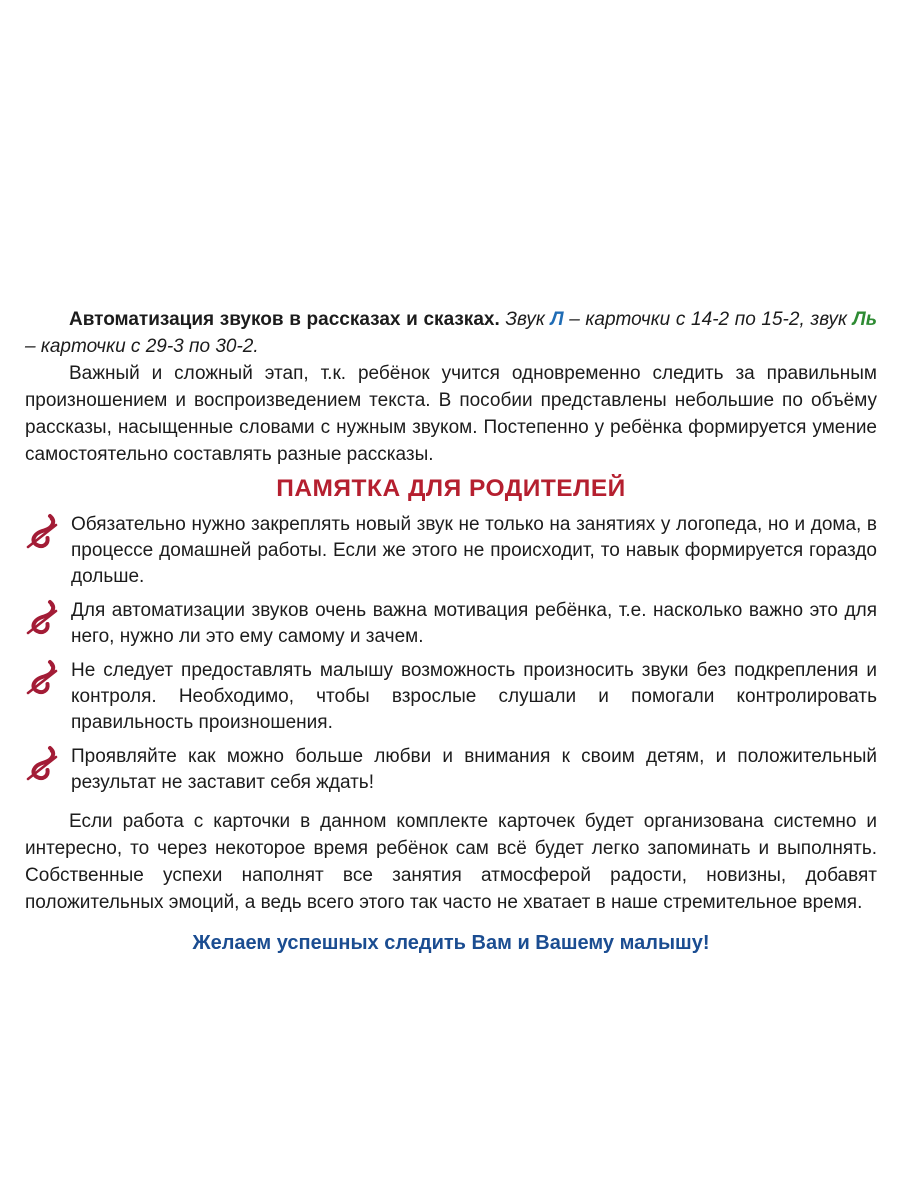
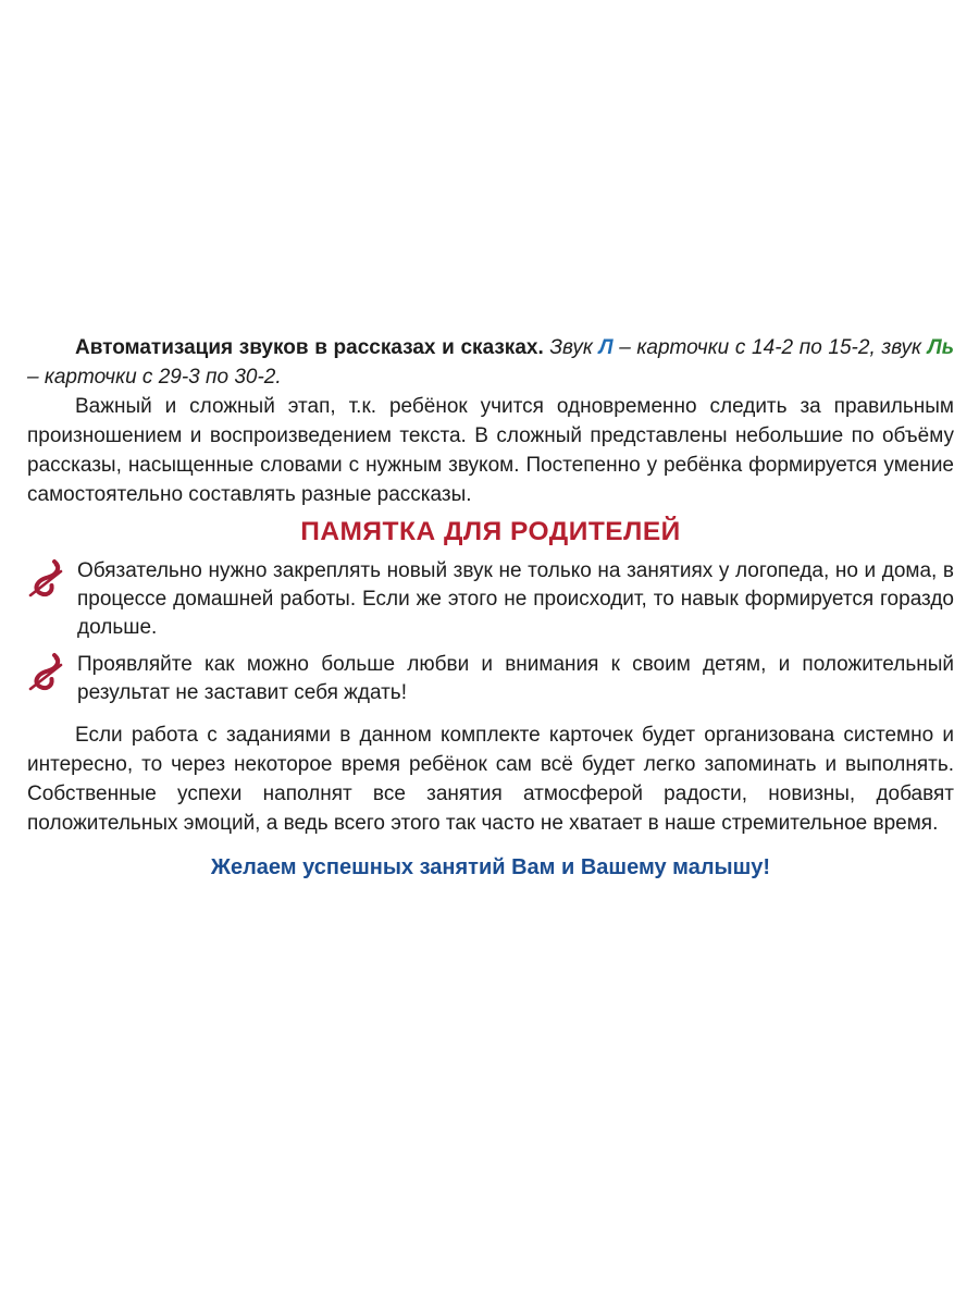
  Автоматизация звуков в рассказах и сказках. Звук Л – карточки с 14-2 по 15-2, звук Ль – карточки с 29-3 по 30-2.
- Важный и сложный этап, т.к. ребёнок учится одновременно следить за правильным произношением и воспроизведением текста. В пособии представлены небольшие по объёму рассказы, насыщенные словами с нужным звуком. Постепенно у ребёнка формируется умение самостоятельно составлять разные рассказы.
+ Важный и сложный этап, т.к. ребёнок учится одновременно следить за правильным произношением и воспроизведением текста. В сложный представлены небольшие по объёму рассказы, насыщенные словами с нужным звуком. Постепенно у ребёнка формируется умение самостоятельно составлять разные рассказы.
  ПАМЯТКА ДЛЯ РОДИТЕЛЕЙ
  Обязательно нужно закреплять новый звук не только на занятиях у логопеда, но и дома, в процессе домашней работы. Если же этого не происходит, то навык формируется гораздо дольше.
- Для автоматизации звуков очень важна мотивация ребёнка, т.е. насколько важно это для него, нужно ли это ему самому и зачем.
- Не следует предоставлять малышу возможность произносить звуки без подкрепления и контроля. Необходимо, чтобы взрослые слушали и помогали контролировать правильность произношения.
  Проявляйте как можно больше любви и внимания к своим детям, и положительный результат не заставит себя ждать!
- Если работа с карточки в данном комплекте карточек будет организована системно и интересно, то через некоторое время ребёнок сам всё будет легко запоминать и выполнять. Собственные успехи наполнят все занятия атмосферой радости, новизны, добавят положительных эмоций, а ведь всего этого так часто не хватает в наше стремительное время.
+ Если работа с заданиями в данном комплекте карточек будет организована системно и интересно, то через некоторое время ребёнок сам всё будет легко запоминать и выполнять. Собственные успехи наполнят все занятия атмосферой радости, новизны, добавят положительных эмоций, а ведь всего этого так часто не хватает в наше стремительное время.
- Желаем успешных следить Вам и Вашему малышу!
+ Желаем успешных занятий Вам и Вашему малышу!
